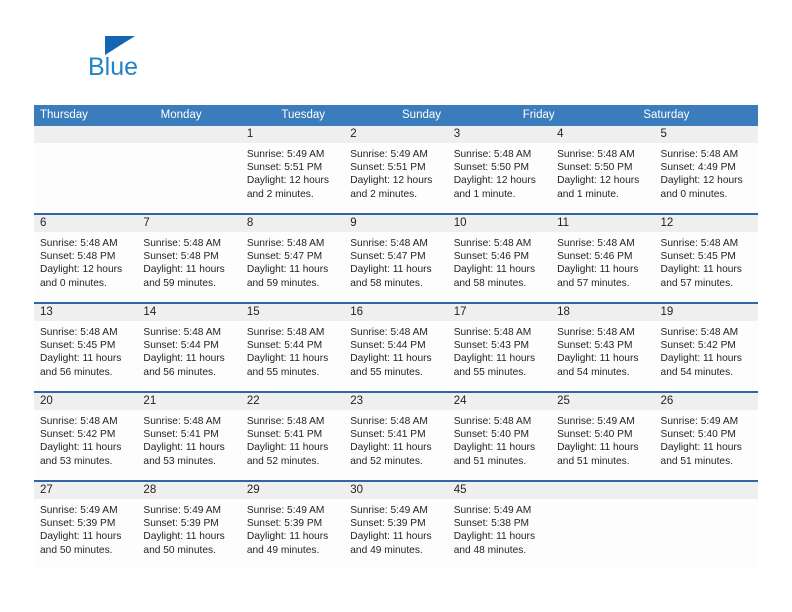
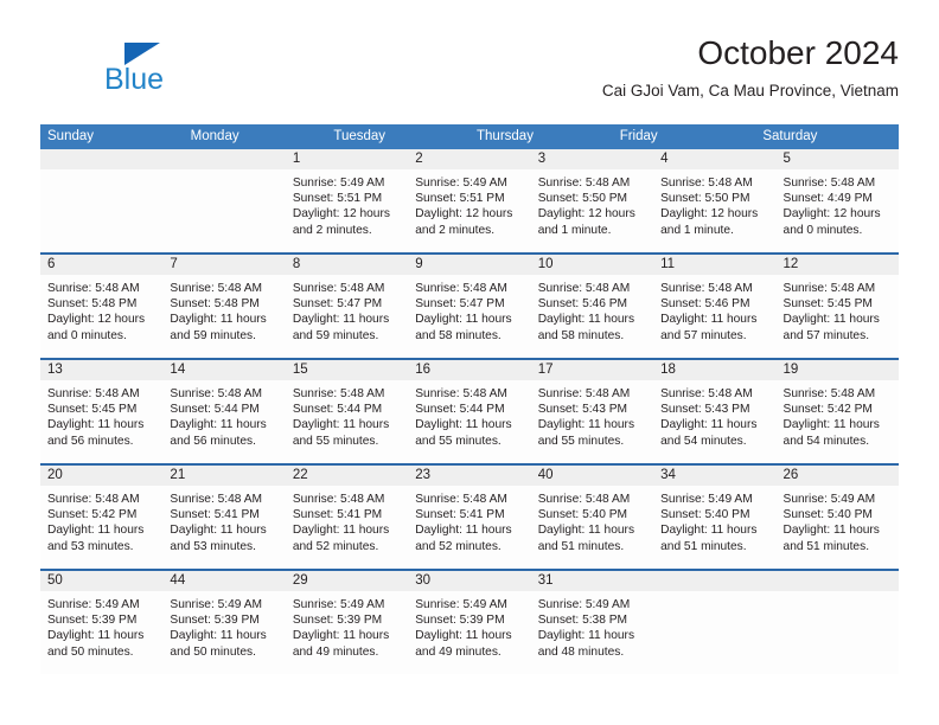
  Blue
+ October 2024
+ Cai GJoi Vam, Ca Mau Province, Vietnam
- Thursday
+ Sunday
  Monday
  Tuesday
- Sunday
+ Thursday
  Friday
  Saturday
  1
  Sunrise: 5:49 AM
  Sunset: 5:51 PM
  Daylight: 12 hours
  and 2 minutes.
  2
  Sunrise: 5:49 AM
  Sunset: 5:51 PM
  Daylight: 12 hours
  and 2 minutes.
  3
  Sunrise: 5:48 AM
  Sunset: 5:50 PM
  Daylight: 12 hours
  and 1 minute.
  4
  Sunrise: 5:48 AM
  Sunset: 5:50 PM
  Daylight: 12 hours
  and 1 minute.
  5
  Sunrise: 5:48 AM
  Sunset: 4:49 PM
  Daylight: 12 hours
  and 0 minutes.
  6
  Sunrise: 5:48 AM
  Sunset: 5:48 PM
  Daylight: 12 hours
  and 0 minutes.
  7
  Sunrise: 5:48 AM
  Sunset: 5:48 PM
  Daylight: 11 hours
  and 59 minutes.
  8
  Sunrise: 5:48 AM
  Sunset: 5:47 PM
  Daylight: 11 hours
  and 59 minutes.
  9
  Sunrise: 5:48 AM
  Sunset: 5:47 PM
  Daylight: 11 hours
  and 58 minutes.
  10
  Sunrise: 5:48 AM
  Sunset: 5:46 PM
  Daylight: 11 hours
  and 58 minutes.
  11
  Sunrise: 5:48 AM
  Sunset: 5:46 PM
  Daylight: 11 hours
  and 57 minutes.
  12
  Sunrise: 5:48 AM
  Sunset: 5:45 PM
  Daylight: 11 hours
  and 57 minutes.
  13
  Sunrise: 5:48 AM
  Sunset: 5:45 PM
  Daylight: 11 hours
  and 56 minutes.
  14
  Sunrise: 5:48 AM
  Sunset: 5:44 PM
  Daylight: 11 hours
  and 56 minutes.
  15
  Sunrise: 5:48 AM
  Sunset: 5:44 PM
  Daylight: 11 hours
  and 55 minutes.
  16
  Sunrise: 5:48 AM
  Sunset: 5:44 PM
  Daylight: 11 hours
  and 55 minutes.
  17
  Sunrise: 5:48 AM
  Sunset: 5:43 PM
  Daylight: 11 hours
  and 55 minutes.
  18
  Sunrise: 5:48 AM
  Sunset: 5:43 PM
  Daylight: 11 hours
  and 54 minutes.
  19
  Sunrise: 5:48 AM
  Sunset: 5:42 PM
  Daylight: 11 hours
  and 54 minutes.
  20
  Sunrise: 5:48 AM
  Sunset: 5:42 PM
  Daylight: 11 hours
  and 53 minutes.
  21
  Sunrise: 5:48 AM
  Sunset: 5:41 PM
  Daylight: 11 hours
  and 53 minutes.
  22
  Sunrise: 5:48 AM
  Sunset: 5:41 PM
  Daylight: 11 hours
  and 52 minutes.
  23
  Sunrise: 5:48 AM
  Sunset: 5:41 PM
  Daylight: 11 hours
  and 52 minutes.
- 24
+ 40
  Sunrise: 5:48 AM
  Sunset: 5:40 PM
  Daylight: 11 hours
  and 51 minutes.
- 25
+ 34
  Sunrise: 5:49 AM
  Sunset: 5:40 PM
  Daylight: 11 hours
  and 51 minutes.
  26
  Sunrise: 5:49 AM
  Sunset: 5:40 PM
  Daylight: 11 hours
  and 51 minutes.
- 27
+ 50
  Sunrise: 5:49 AM
  Sunset: 5:39 PM
  Daylight: 11 hours
  and 50 minutes.
- 28
+ 44
  Sunrise: 5:49 AM
  Sunset: 5:39 PM
  Daylight: 11 hours
  and 50 minutes.
  29
  Sunrise: 5:49 AM
  Sunset: 5:39 PM
  Daylight: 11 hours
  and 49 minutes.
  30
  Sunrise: 5:49 AM
  Sunset: 5:39 PM
  Daylight: 11 hours
  and 49 minutes.
- 45
+ 31
  Sunrise: 5:49 AM
  Sunset: 5:38 PM
  Daylight: 11 hours
  and 48 minutes.
